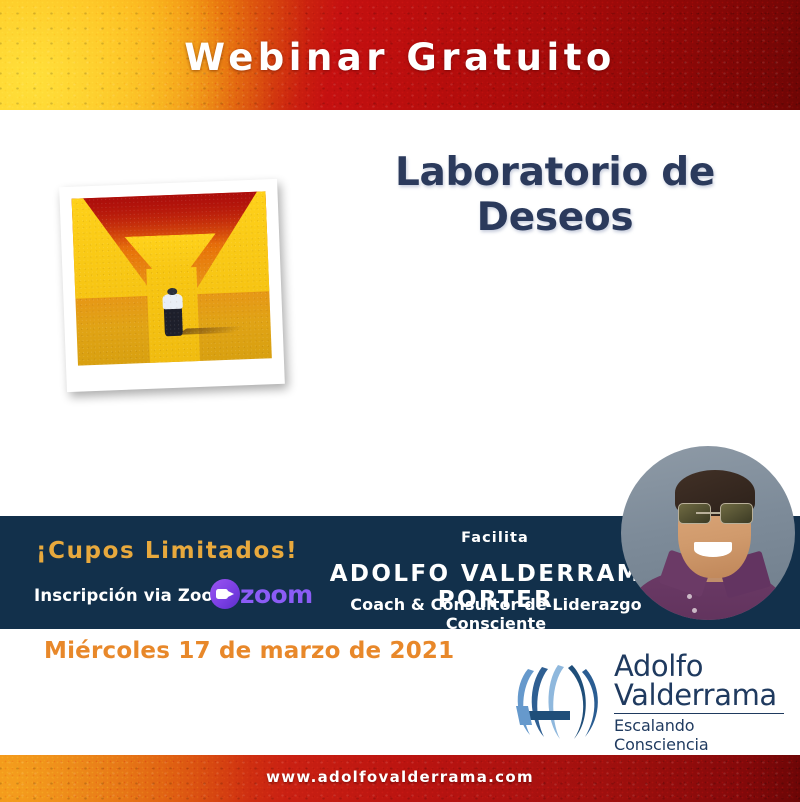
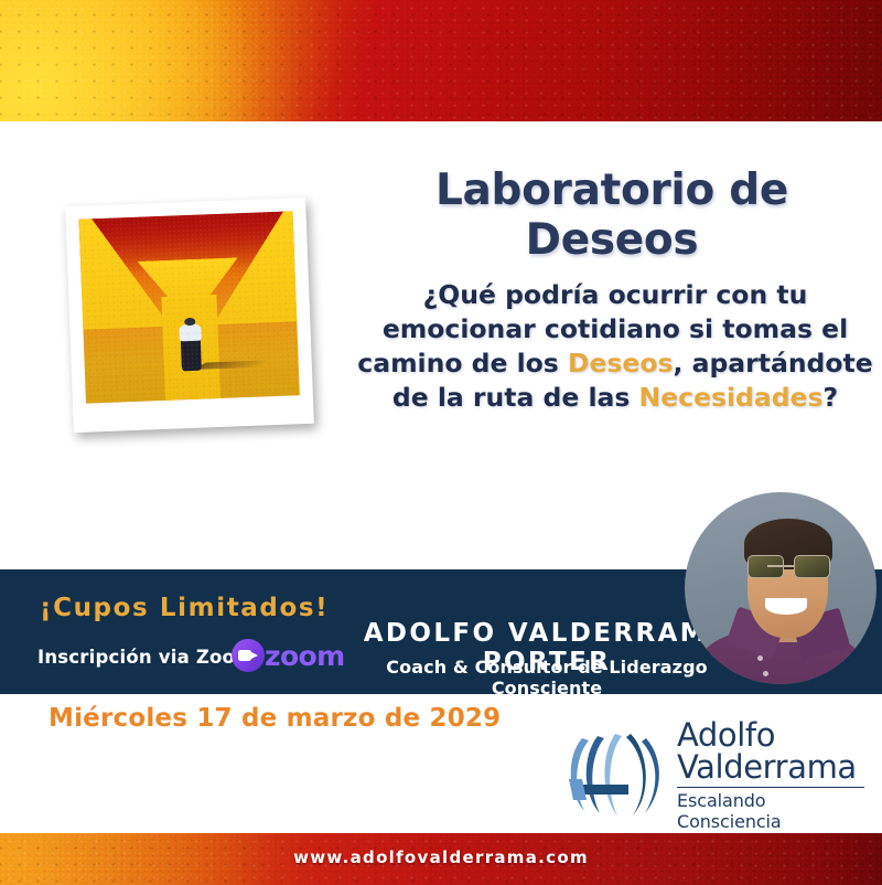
- Webinar Gratuito
  Laboratorio de Deseos
+ ¿Qué podría ocurrir con tu emocionar cotidiano si tomas el camino de los Deseos, apartándote de la ruta de las Necesidades?
  ¡Cupos Limitados!
  Inscripción via Zoo
  zoom
- Facilita
  ADOLFO VALDERRAM PORTER
  Coach & Consultor de Liderazg Consciente
- Miércoles 17 de marzo de 2021
+ Miércoles 17 de marzo de 2029
  Adolfo
  Valderrama
  Escalando Consciencia
  www.adolfovalderrama.com
